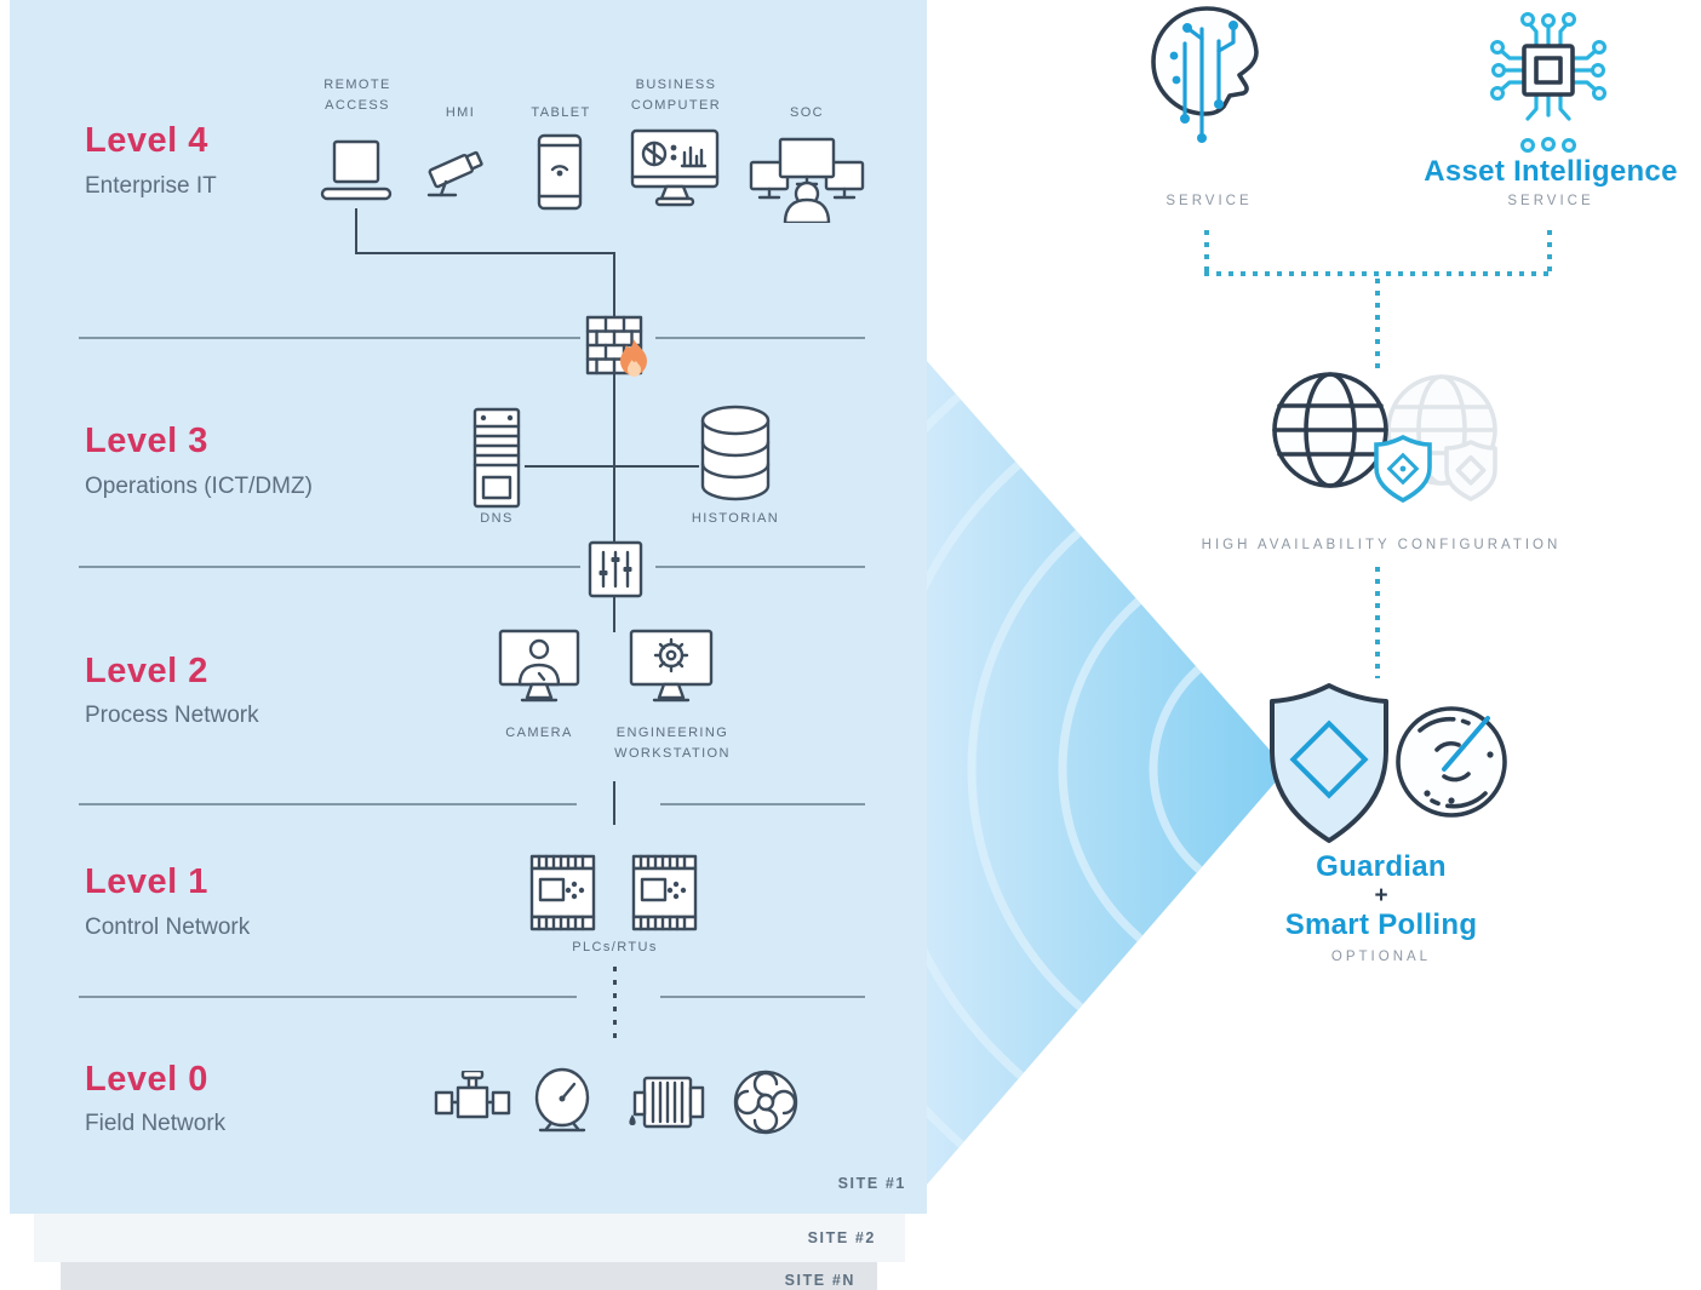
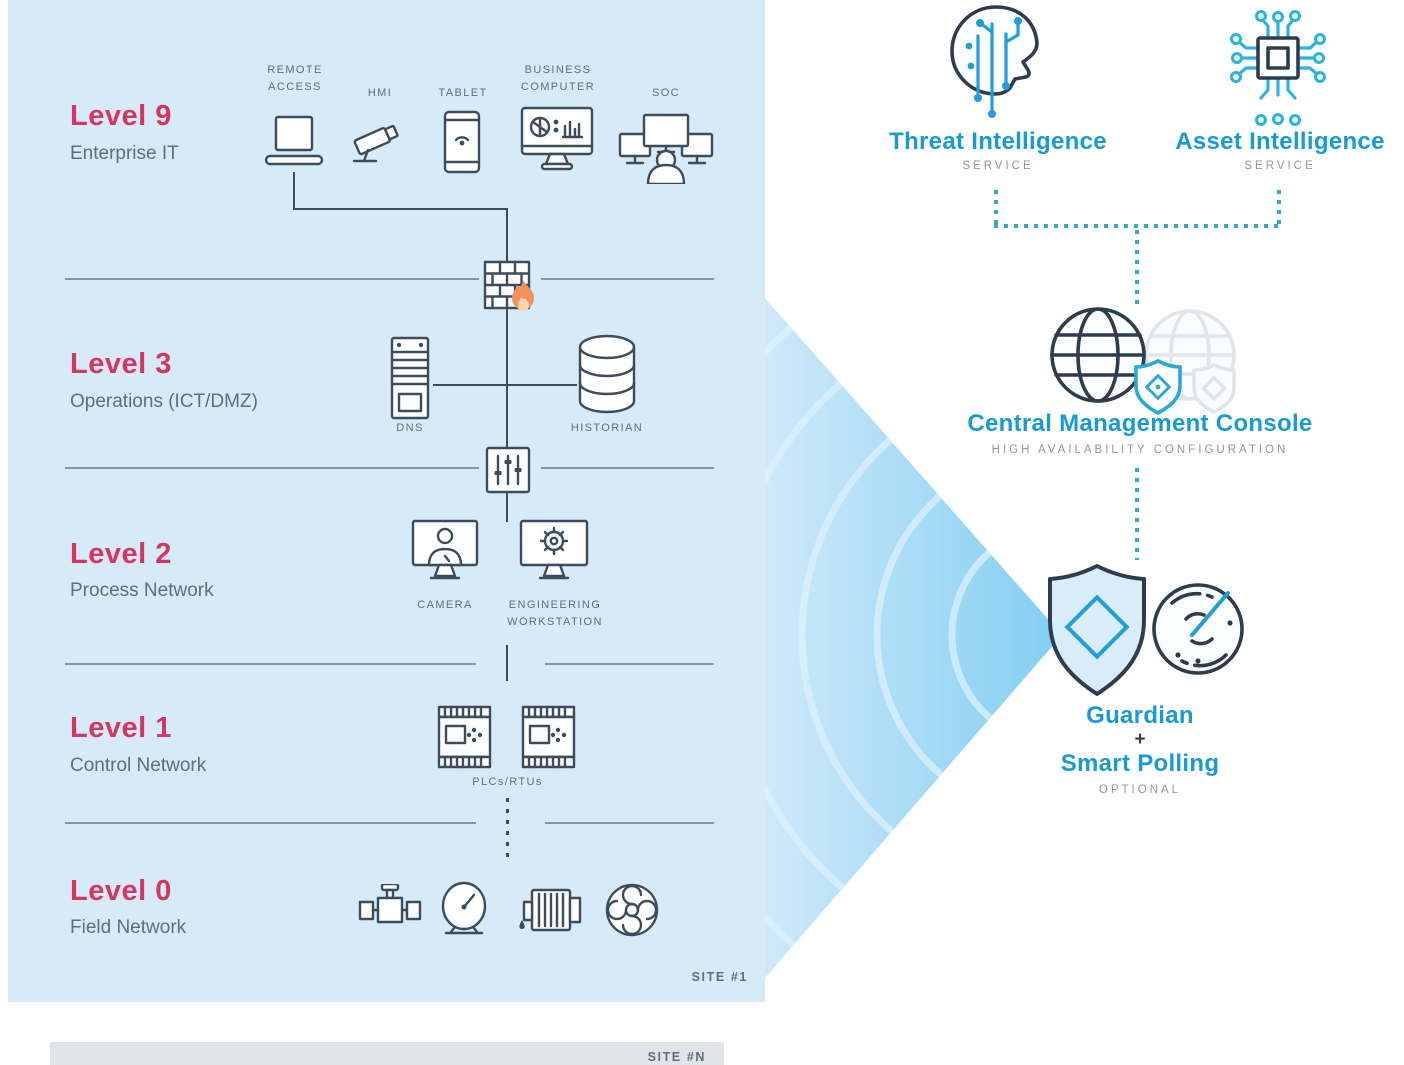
  SITE #N
- SITE #2
  SITE #1
- Level 4
+ Level 9
  Enterprise IT
  REMOTE ACCESS
  HMI
  TABLET
  BUSINESS COMPUTER
  SOC
  Level 3
  Operations (ICT/DMZ)
  DNS
  HISTORIAN
  Level 2
  Process Network
  CAMERA
  ENGINEERING WORKSTATION
  Level 1
  Control Network
  PLCs/RTUs
  Level 0
  Field Network
+ Threat Intelligence
  SERVICE
  Asset Intelligence
  SERVICE
+ Central Management Console
  HIGH AVAILABILITY CONFIGURATION
  Guardian
  +
  Smart Polling
  OPTIONAL
